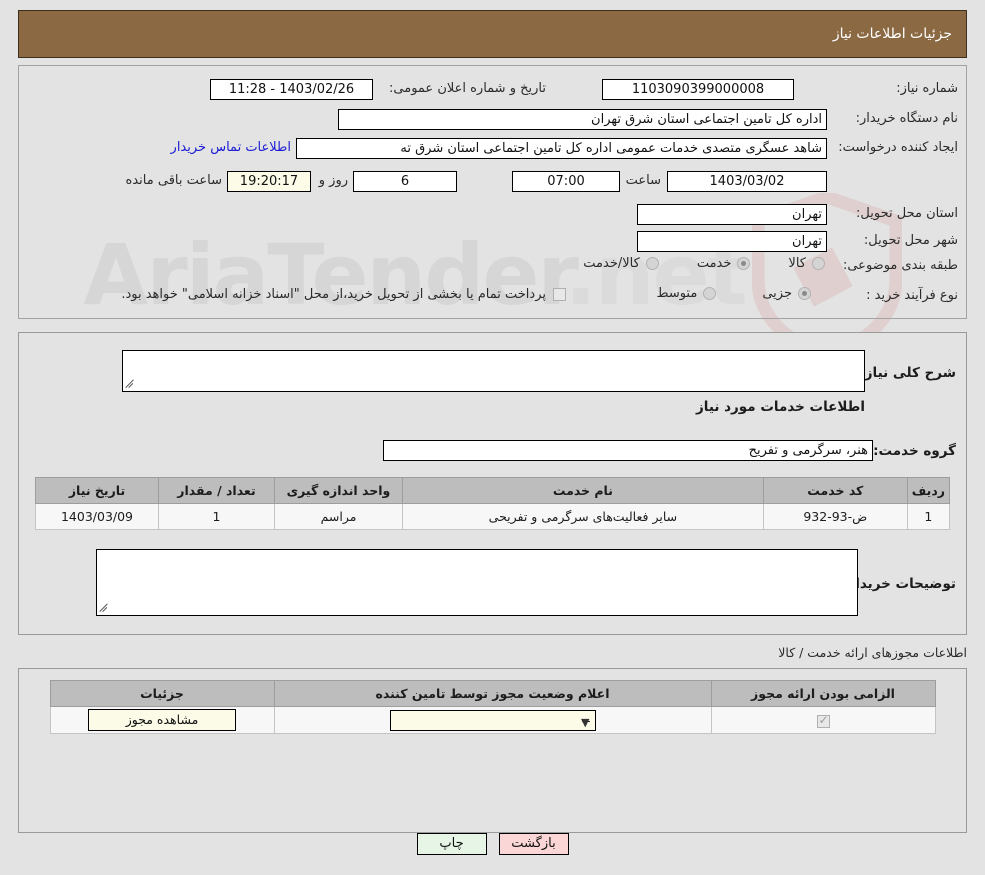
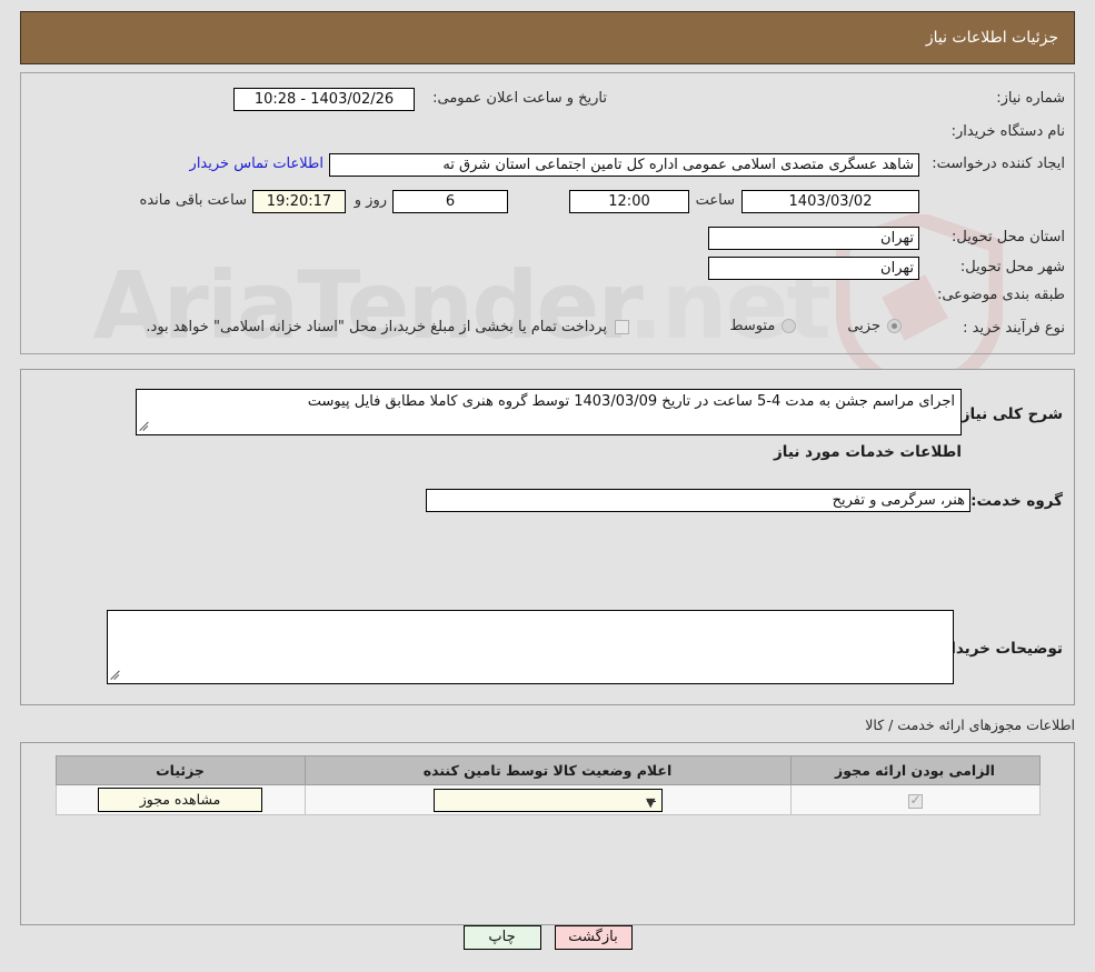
  AriaTender.net
  جزئیات اطلاعات نیاز
  شماره نیاز:
- 1103090399000008
- تاریخ و شماره اعلان عمومی:
+ تاریخ و ساعت اعلان عمومی:
- 1403/02/26 - 11:28
+ 1403/02/26 - 10:28
  نام دستگاه خریدار:
- اداره کل تامین اجتماعی استان شرق تهران
  ایجاد کننده درخواست:
- شاهد عسگری متصدی خدمات عمومی اداره کل تامین اجتماعی استان شرق ته
+ شاهد عسگری متصدی اسلامی عمومی اداره کل تامین اجتماعی استان شرق ته
  اطلاعات تماس خریدار
  1403/03/02
  ساعت
- 07:00
+ 12:00
  6
  روز و
  19:20:17
  ساعت باقی مانده
  استان محل تحویل:
  تهران
  شهر محل تحویل:
  تهران
  طبقه بندی موضوعی:
- کالا
- خدمت
- کالا/خدمت
  نوع فرآیند خرید :
  جزیی
  متوسط
- پرداخت تمام یا بخشی از تحویل خرید،از محل "اسناد خزانه اسلامی" خواهد بود.
+ پرداخت تمام یا بخشی از مبلغ خرید،از محل "اسناد خزانه اسلامی" خواهد بود.
  شرح کلی نیاز
+ اجرای مراسم جشن به مدت 4-5 ساعت در تاریخ 1403/03/09 توسط گروه هنری کاملا مطابق فایل پیوست
  اطلاعات خدمات مورد نیاز
  گروه خدمت:
  هنر، سرگرمی و تفریح
- ردیف	کد خدمت	نام خدمت	واحد اندازه گیری	تعداد / مقدار	تاریخ نیاز
- 1	ض-93-932	سایر فعالیت‌های سرگرمی و تفریحی	مراسم	1	1403/03/09
  توضیحات خرید
  اطلاعات مجوزهای ارائه خدمت / کالا
- الزامی بودن ارائه مجوز	اعلام وضعیت مجوز توسط تامین کننده	جزئیات
+ الزامی بودن ارائه مجوز	اعلام وضعیت کالا توسط تامین کننده	جزئیات
  	▼ --	مشاهده مجوز
  بازگشت
  چاپ
